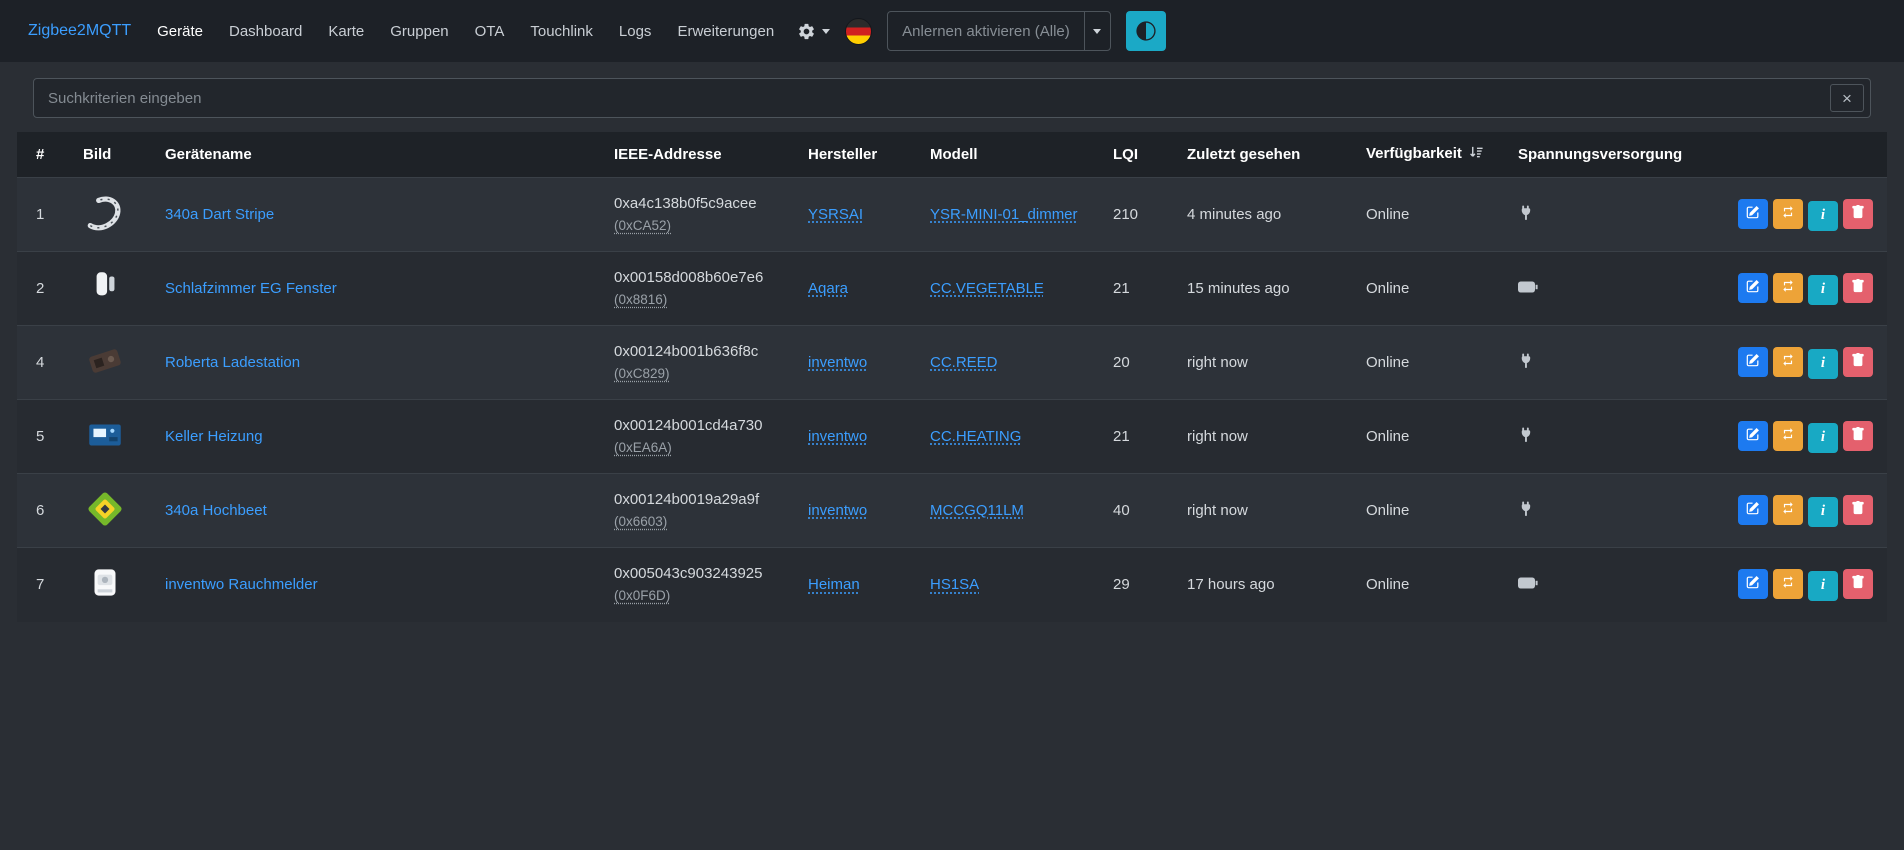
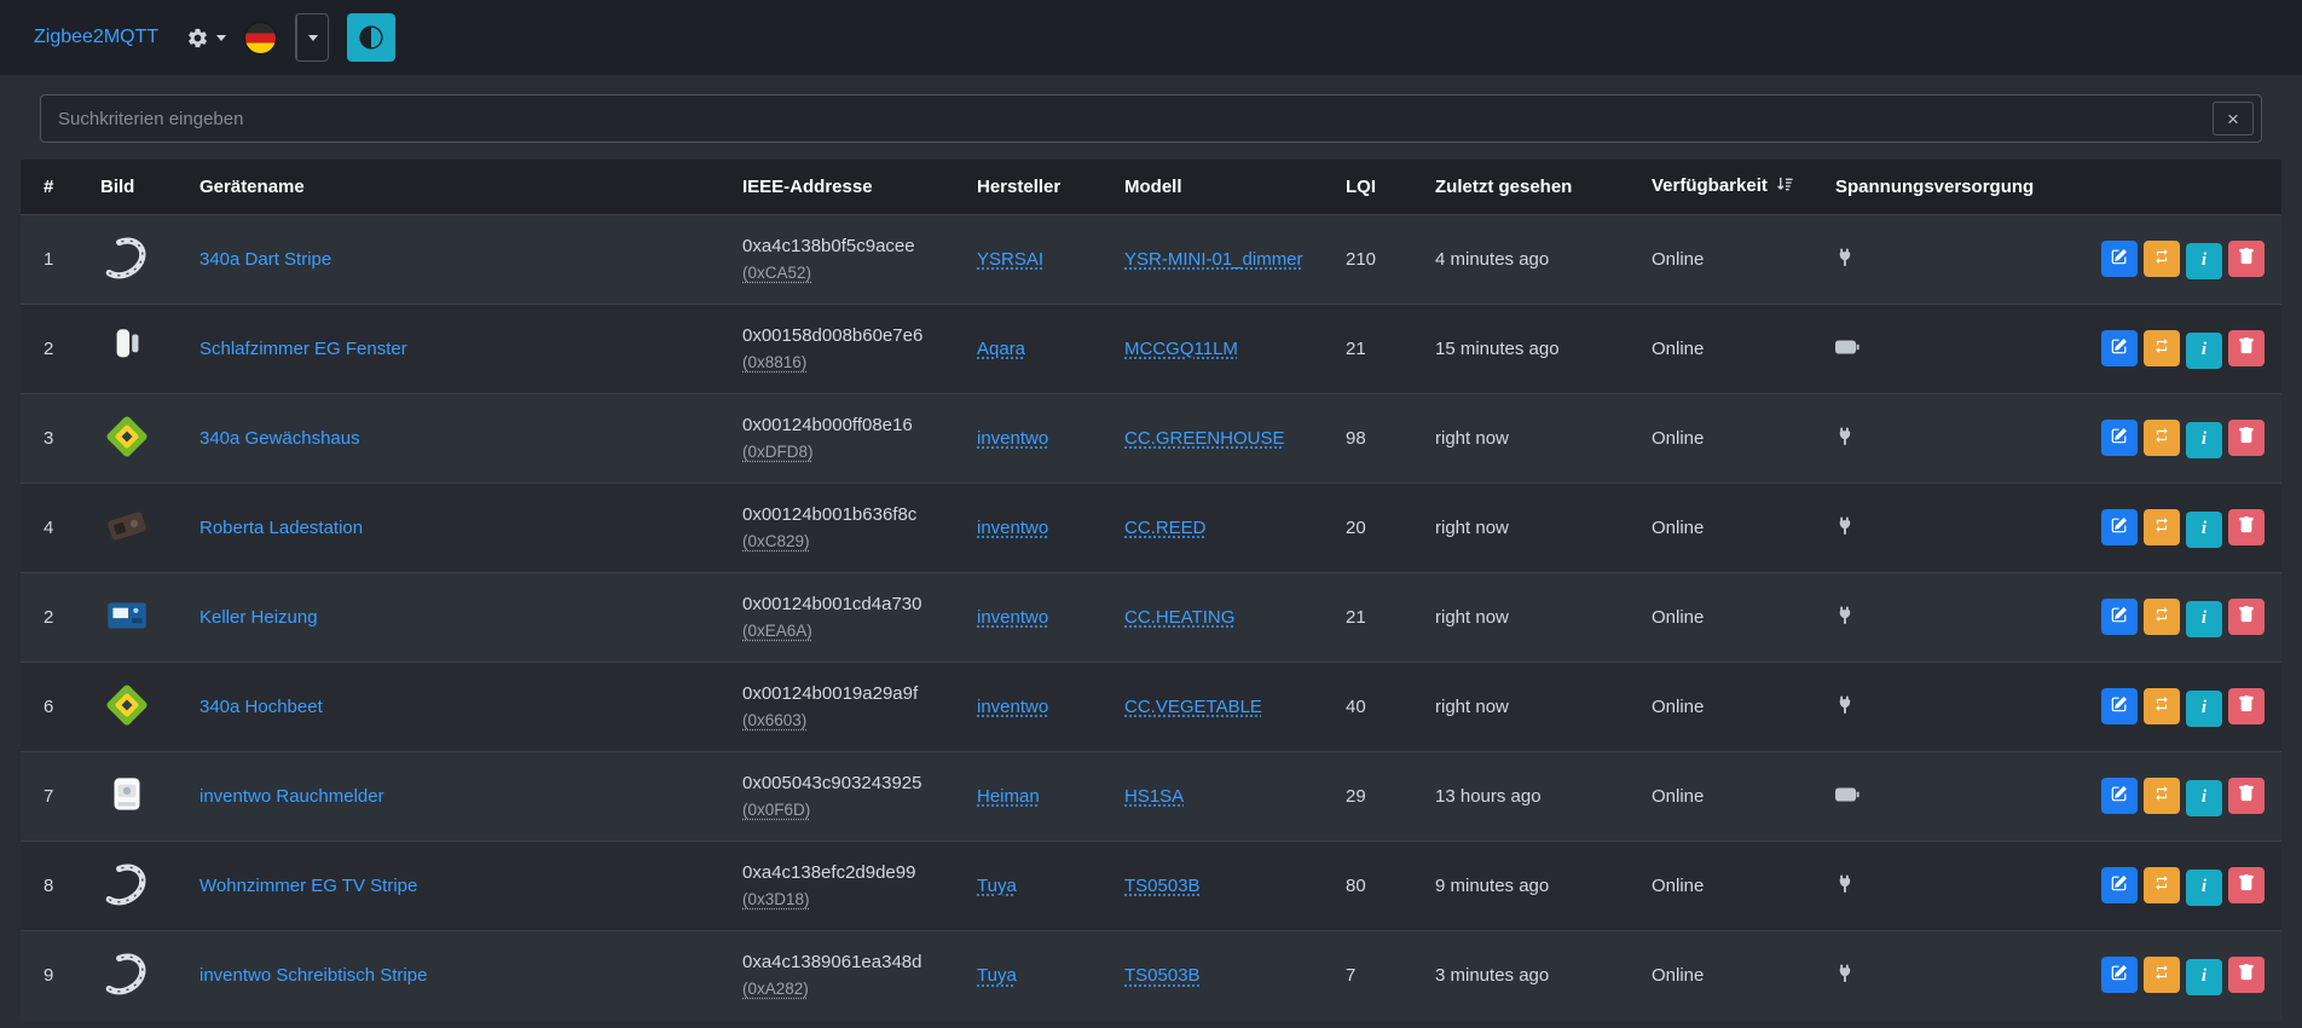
  Zigbee2MQTT
- Geräte
- Dashboard
- Karte
- Gruppen
- OTA
- Touchlink
- Logs
- Erweiterungen
- Anlernen aktivieren (Alle)
  Suchkriterien eingeben
  ×
  #	Bild	Gerätename	IEEE-Addresse	Hersteller	Modell	LQI	Zuletzt gesehen	Verfügbarkeit	Spannungsversorgung
  1		340a Dart Stripe	0xa4c138b0f5c9acee(0xCA52)	YSRSAI	YSR-MINI-01_dimmer	210	4 minutes ago	Online		i
- 2		Schlafzimmer EG Fenster	0x00158d008b60e7e6(0x8816)	Aqara	CC.VEGETABLE	21	15 minutes ago	Online		i
+ 2		Schlafzimmer EG Fenster	0x00158d008b60e7e6(0x8816)	Aqara	MCCGQ11LM	21	15 minutes ago	Online		i
+ 3		340a Gewächshaus	0x00124b000ff08e16(0xDFD8)	inventwo	CC.GREENHOUSE	98	right now	Online		i
  4		Roberta Ladestation	0x00124b001b636f8c(0xC829)	inventwo	CC.REED	20	right now	Online		i
- 5		Keller Heizung	0x00124b001cd4a730(0xEA6A)	inventwo	CC.HEATING	21	right now	Online		i
+ 2		Keller Heizung	0x00124b001cd4a730(0xEA6A)	inventwo	CC.HEATING	21	right now	Online		i
- 6		340a Hochbeet	0x00124b0019a29a9f(0x6603)	inventwo	MCCGQ11LM	40	right now	Online		i
+ 6		340a Hochbeet	0x00124b0019a29a9f(0x6603)	inventwo	CC.VEGETABLE	40	right now	Online		i
- 7		inventwo Rauchmelder	0x005043c903243925(0x0F6D)	Heiman	HS1SA	29	17 hours ago	Online		i
+ 7		inventwo Rauchmelder	0x005043c903243925(0x0F6D)	Heiman	HS1SA	29	13 hours ago	Online		i
+ 8		Wohnzimmer EG TV Stripe	0xa4c138efc2d9de99(0x3D18)	Tuya	TS0503B	80	9 minutes ago	Online		i
+ 9		inventwo Schreibtisch Stripe	0xa4c1389061ea348d(0xA282)	Tuya	TS0503B	7	3 minutes ago	Online		i
